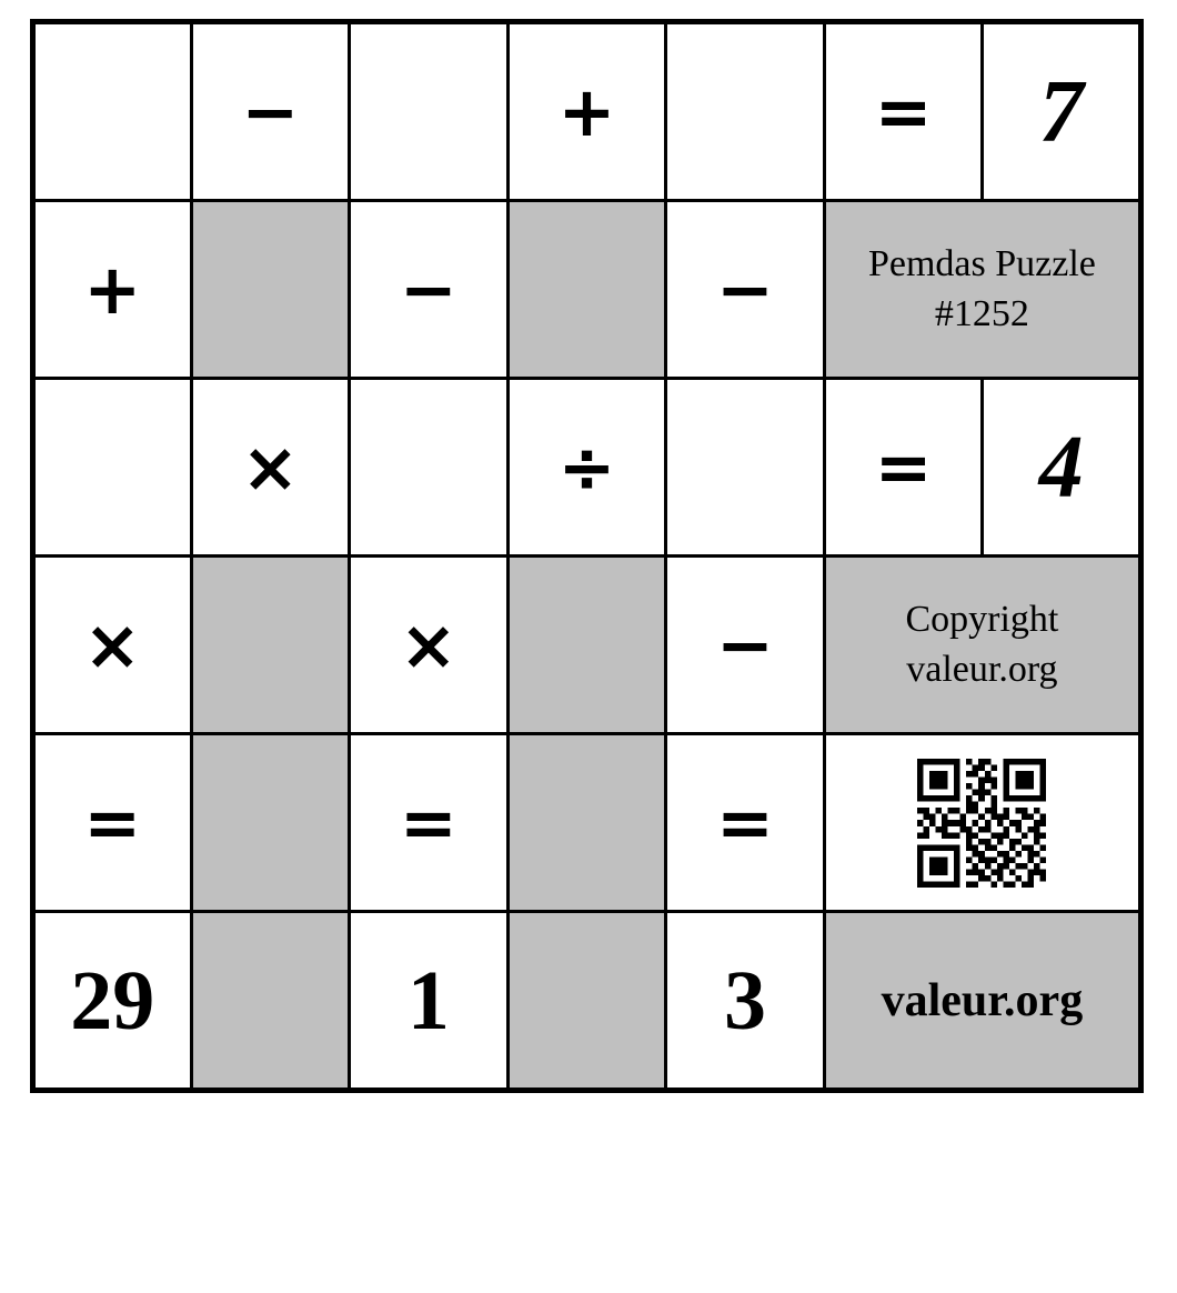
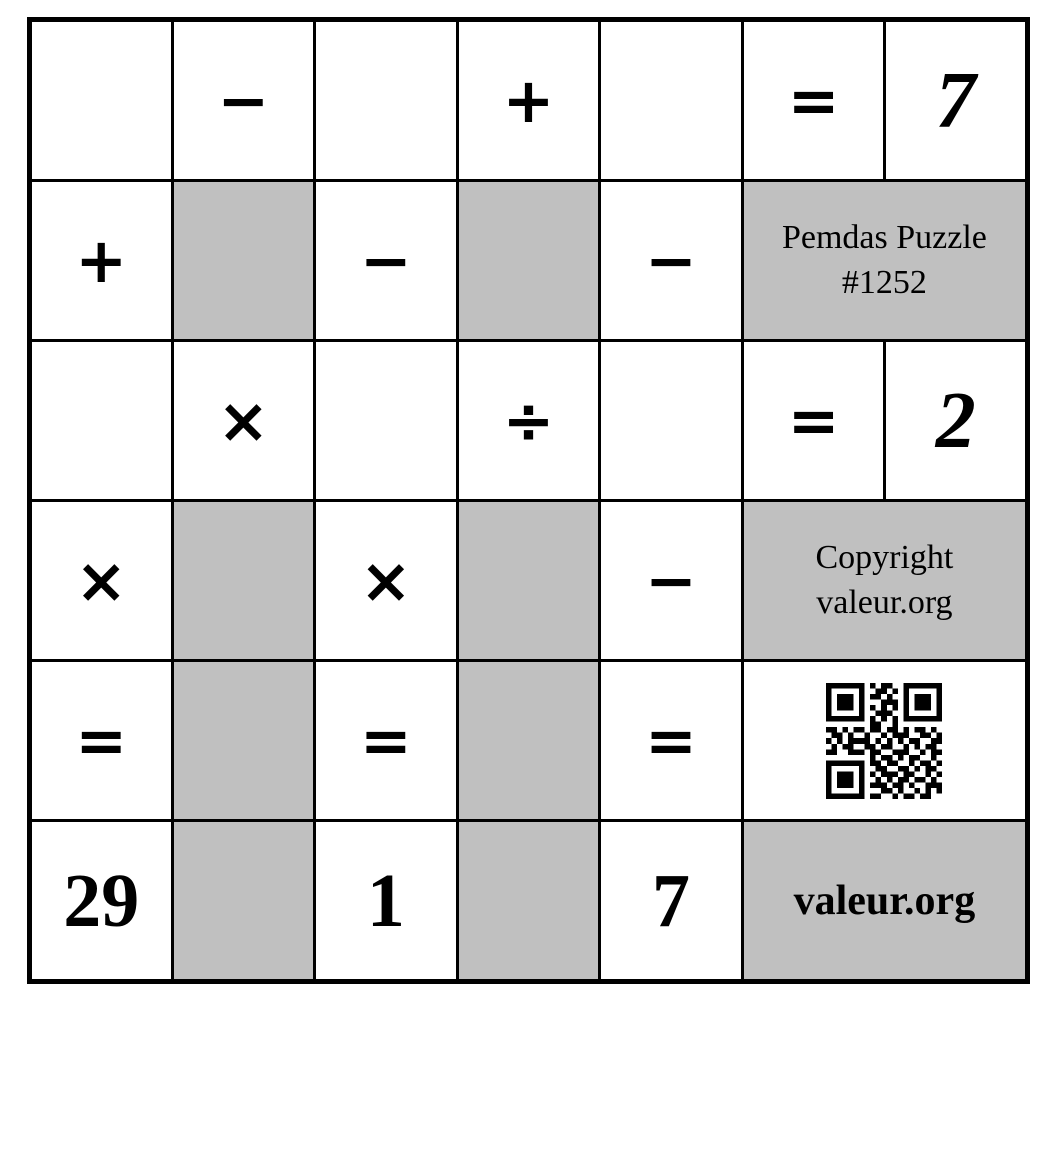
  	−		+		=	7
  +		−		−	Pemdas Puzzle #1252
- 	×		÷		=	4
+ 	×		÷		=	2
  ×		×		−	Copyright valeur.org
  =		=		=
- 29		1		3	valeur.org
+ 29		1		7	valeur.org
